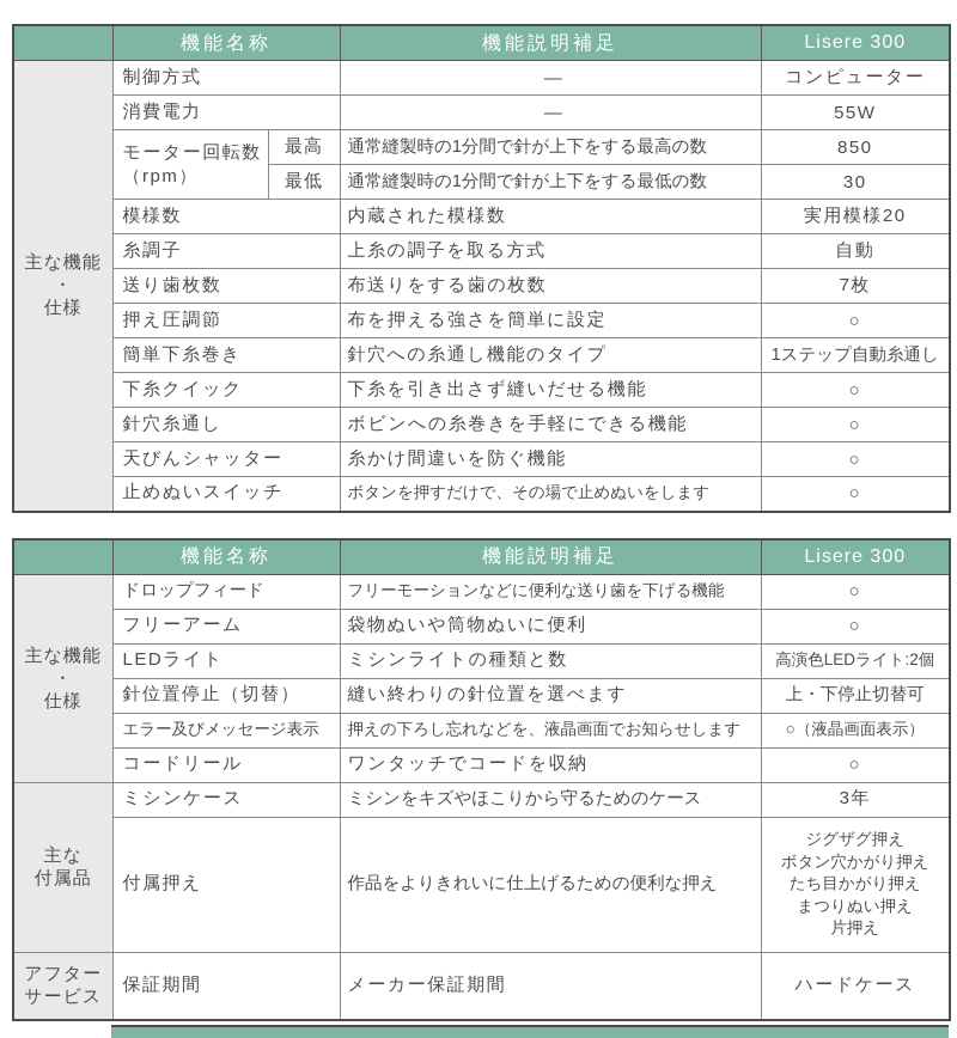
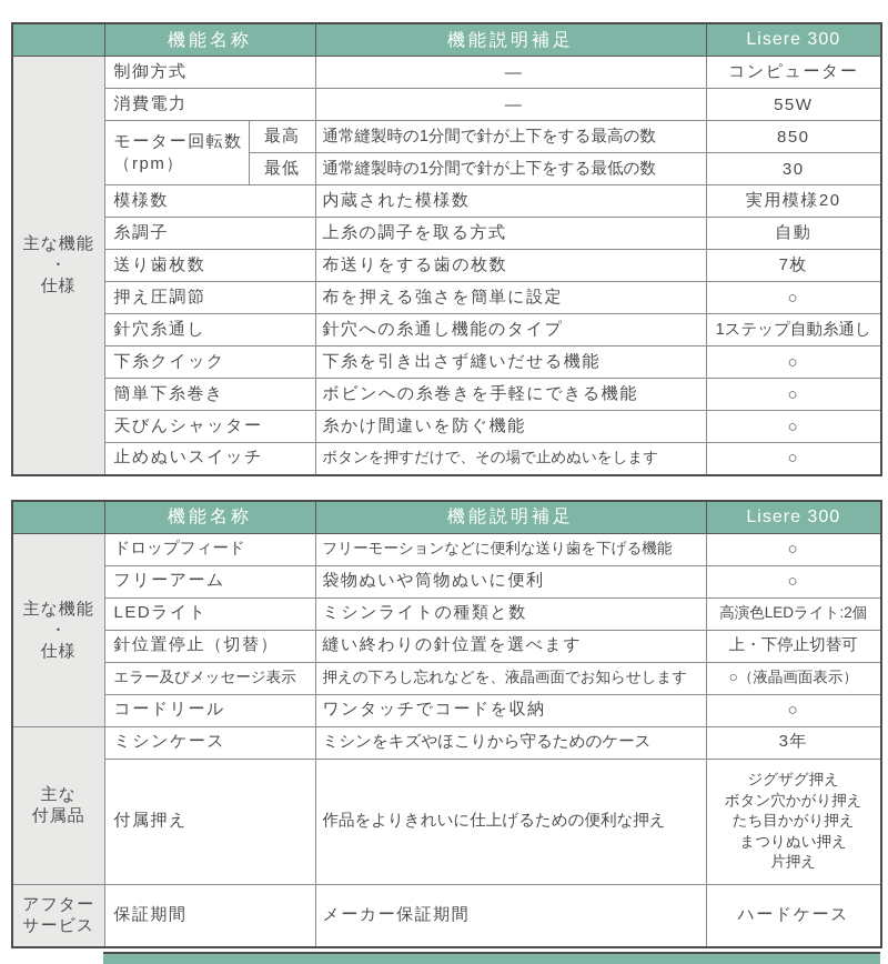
  	機能名称	機能説明補足	Lisere 300
  主な機能 ・ 仕様	制御方式	—	コンピューター
  消費電力	—	55W
  モーター回転数 （rpm）	最高	通常縫製時の1分間で針が上下をする最高の数	850
  最低	通常縫製時の1分間で針が上下をする最低の数	30
  模様数	内蔵された模様数	実用模様20
  糸調子	上糸の調子を取る方式	自動
  送り歯枚数	布送りをする歯の枚数	7枚
  押え圧調節	布を押える強さを簡単に設定	○
- 簡単下糸巻き	針穴への糸通し機能のタイプ	1ステップ自動糸通し
+ 針穴糸通し	針穴への糸通し機能のタイプ	1ステップ自動糸通し
  下糸クイック	下糸を引き出さず縫いだせる機能	○
- 針穴糸通し	ボビンへの糸巻きを手軽にできる機能	○
+ 簡単下糸巻き	ボビンへの糸巻きを手軽にできる機能	○
  天びんシャッター	糸かけ間違いを防ぐ機能	○
  止めぬいスイッチ	ボタンを押すだけで、その場で止めぬいをします	○
  	機能名称	機能説明補足	Lisere 300
  主な機能 ・ 仕様	ドロップフィード	フリーモーションなどに便利な送り歯を下げる機能	○
  フリーアーム	袋物ぬいや筒物ぬいに便利	○
  LEDライト	ミシンライトの種類と数	高演色LEDライト:2個
  針位置停止（切替）	縫い終わりの針位置を選べます	上・下停止切替可
  エラー及びメッセージ表示	押えの下ろし忘れなどを、液晶画面でお知らせします	○（液晶画面表示）
  コードリール	ワンタッチでコードを収納	○
  主な 付属品	ミシンケース	ミシンをキズやほこりから守るためのケース	3年
  付属押え	作品をよりきれいに仕上げるための便利な押え	ジグザグ押え ボタン穴かがり押え たち目かがり押え まつりぬい押え 片押え
  アフター サービス	保証期間	メーカー保証期間	ハードケース
